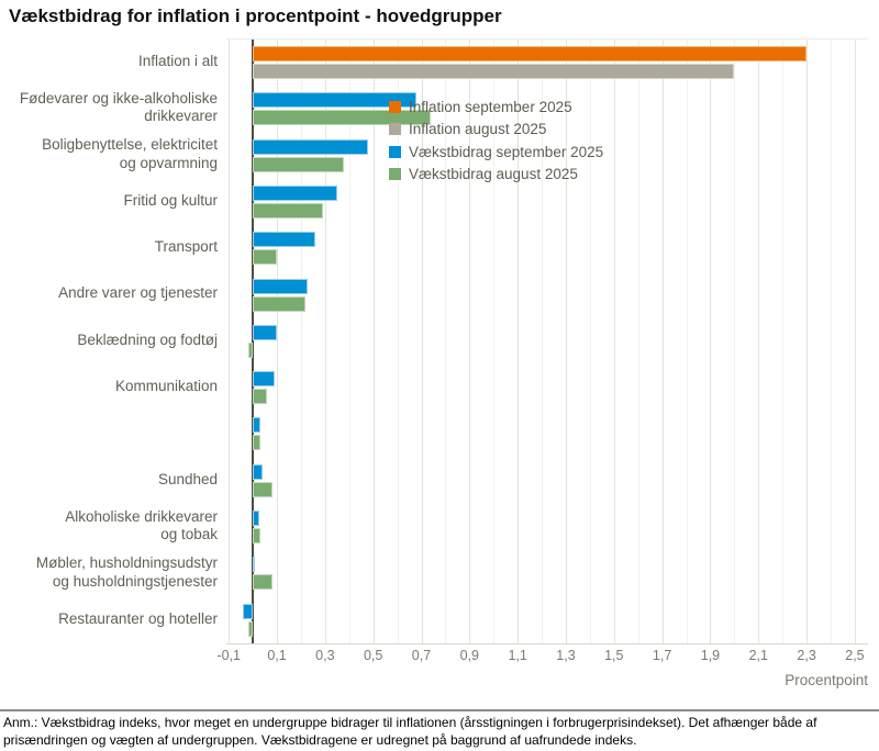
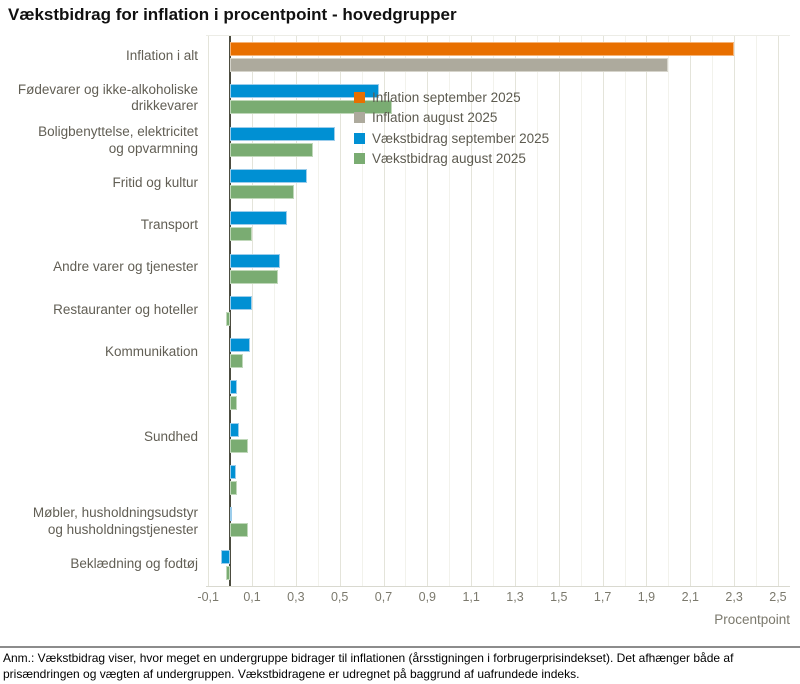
  Vækstbidrag for inflation i procentpoint - hovedgrupper
  Inflation i alt
  Fødevarer og ikke-alkoholiske
  drikkevarer
  Boligbenyttelse, elektricitet
  og opvarmning
  Fritid og kultur
  Transport
  Andre varer og tjenester
- Beklædning og fodtøj
+ Restauranter og hoteller
  Kommunikation
  Sundhed
- Alkoholiske drikkevarer
- og tobak
  Møbler, husholdningsudstyr
  og husholdningstjenester
- Restauranter og hoteller
+ Beklædning og fodtøj
  -0,1
  0,1
  0,3
  0,5
  0,7
  0,9
  1,1
  1,3
  1,5
  1,7
  1,9
  2,1
  2,3
  2,5
  Procentpoint
  Inflation september 2025
  Inflation august 2025
  Vækstbidrag september 2025
  Vækstbidrag august 2025
- Anm.: Vækstbidrag indeks, hvor meget en undergruppe bidrager til inflationen (årsstigningen i forbrugerprisindekset). Det afhænger både af prisændringen og vægten af undergruppen. Vækstbidragene er udregnet på baggrund af uafrundede indeks.
+ Anm.: Vækstbidrag viser, hvor meget en undergruppe bidrager til inflationen (årsstigningen i forbrugerprisindekset). Det afhænger både af prisændringen og vægten af undergruppen. Vækstbidragene er udregnet på baggrund af uafrundede indeks.
